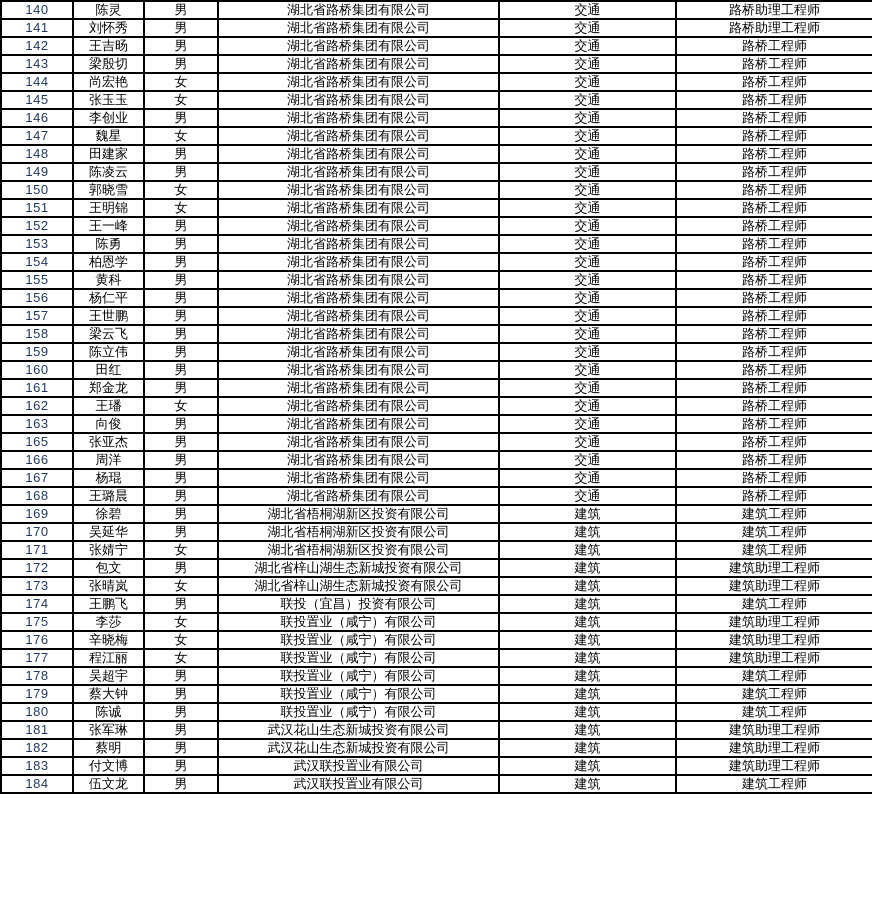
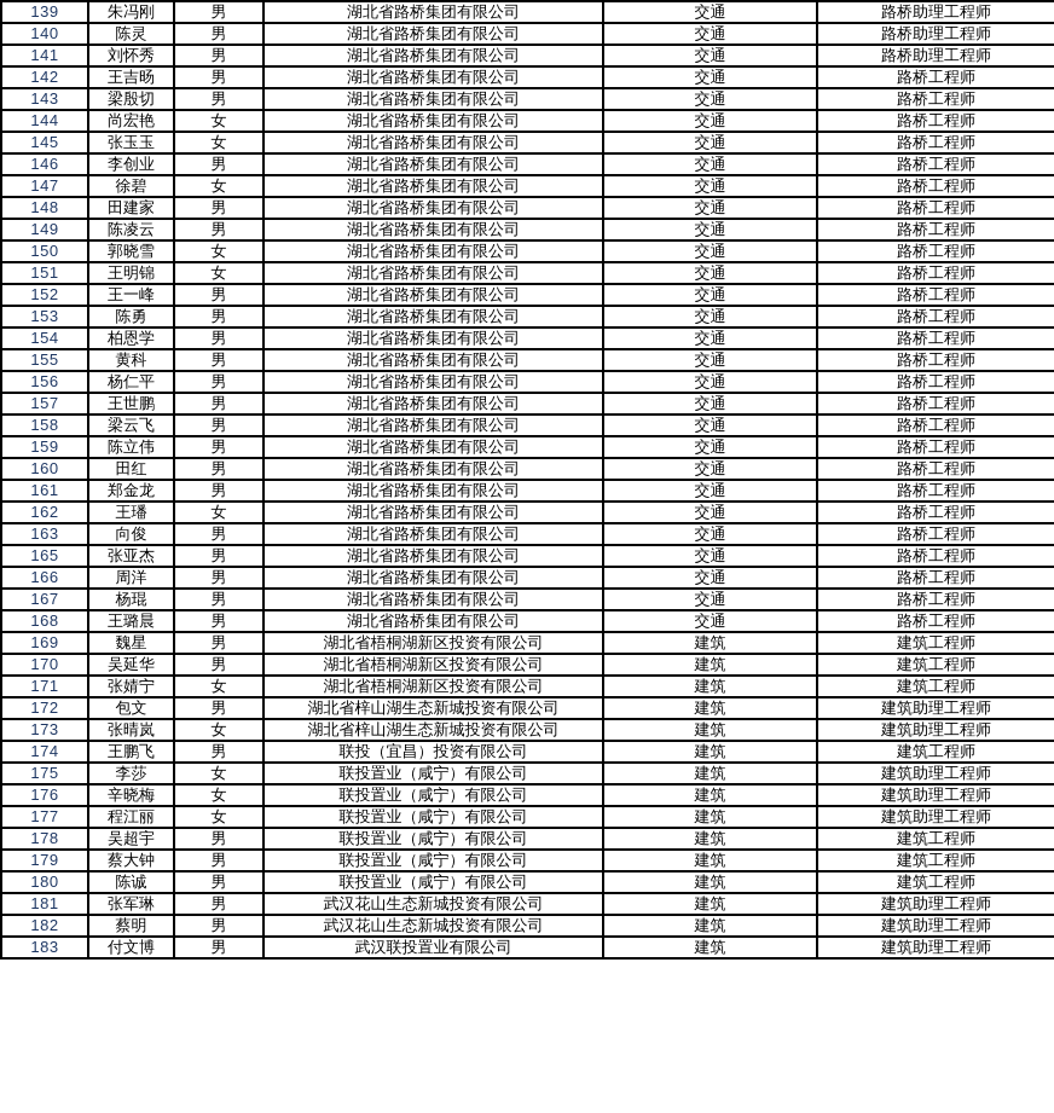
+ 139	朱冯刚	男	湖北省路桥集团有限公司	交通	路桥助理工程师
  140	陈灵	男	湖北省路桥集团有限公司	交通	路桥助理工程师
  141	刘怀秀	男	湖北省路桥集团有限公司	交通	路桥助理工程师
  142	王吉旸	男	湖北省路桥集团有限公司	交通	路桥工程师
  143	梁殷切	男	湖北省路桥集团有限公司	交通	路桥工程师
  144	尚宏艳	女	湖北省路桥集团有限公司	交通	路桥工程师
  145	张玉玉	女	湖北省路桥集团有限公司	交通	路桥工程师
  146	李创业	男	湖北省路桥集团有限公司	交通	路桥工程师
- 147	魏星	女	湖北省路桥集团有限公司	交通	路桥工程师
+ 147	徐碧	女	湖北省路桥集团有限公司	交通	路桥工程师
  148	田建家	男	湖北省路桥集团有限公司	交通	路桥工程师
  149	陈凌云	男	湖北省路桥集团有限公司	交通	路桥工程师
  150	郭晓雪	女	湖北省路桥集团有限公司	交通	路桥工程师
  151	王明锦	女	湖北省路桥集团有限公司	交通	路桥工程师
  152	王一峰	男	湖北省路桥集团有限公司	交通	路桥工程师
  153	陈勇	男	湖北省路桥集团有限公司	交通	路桥工程师
  154	柏恩学	男	湖北省路桥集团有限公司	交通	路桥工程师
  155	黄科	男	湖北省路桥集团有限公司	交通	路桥工程师
  156	杨仁平	男	湖北省路桥集团有限公司	交通	路桥工程师
  157	王世鹏	男	湖北省路桥集团有限公司	交通	路桥工程师
  158	梁云飞	男	湖北省路桥集团有限公司	交通	路桥工程师
  159	陈立伟	男	湖北省路桥集团有限公司	交通	路桥工程师
  160	田红	男	湖北省路桥集团有限公司	交通	路桥工程师
  161	郑金龙	男	湖北省路桥集团有限公司	交通	路桥工程师
  162	王璠	女	湖北省路桥集团有限公司	交通	路桥工程师
  163	向俊	男	湖北省路桥集团有限公司	交通	路桥工程师
  165	张亚杰	男	湖北省路桥集团有限公司	交通	路桥工程师
  166	周洋	男	湖北省路桥集团有限公司	交通	路桥工程师
  167	杨琨	男	湖北省路桥集团有限公司	交通	路桥工程师
  168	王璐晨	男	湖北省路桥集团有限公司	交通	路桥工程师
- 169	徐碧	男	湖北省梧桐湖新区投资有限公司	建筑	建筑工程师
+ 169	魏星	男	湖北省梧桐湖新区投资有限公司	建筑	建筑工程师
  170	吴延华	男	湖北省梧桐湖新区投资有限公司	建筑	建筑工程师
  171	张婧宁	女	湖北省梧桐湖新区投资有限公司	建筑	建筑工程师
  172	包文	男	湖北省梓山湖生态新城投资有限公司	建筑	建筑助理工程师
  173	张晴岚	女	湖北省梓山湖生态新城投资有限公司	建筑	建筑助理工程师
  174	王鹏飞	男	联投（宜昌）投资有限公司	建筑	建筑工程师
  175	李莎	女	联投置业（咸宁）有限公司	建筑	建筑助理工程师
  176	辛晓梅	女	联投置业（咸宁）有限公司	建筑	建筑助理工程师
  177	程江丽	女	联投置业（咸宁）有限公司	建筑	建筑助理工程师
  178	吴超宇	男	联投置业（咸宁）有限公司	建筑	建筑工程师
  179	蔡大钟	男	联投置业（咸宁）有限公司	建筑	建筑工程师
  180	陈诚	男	联投置业（咸宁）有限公司	建筑	建筑工程师
  181	张军琳	男	武汉花山生态新城投资有限公司	建筑	建筑助理工程师
  182	蔡明	男	武汉花山生态新城投资有限公司	建筑	建筑助理工程师
  183	付文博	男	武汉联投置业有限公司	建筑	建筑助理工程师
- 184	伍文龙	男	武汉联投置业有限公司	建筑	建筑工程师
